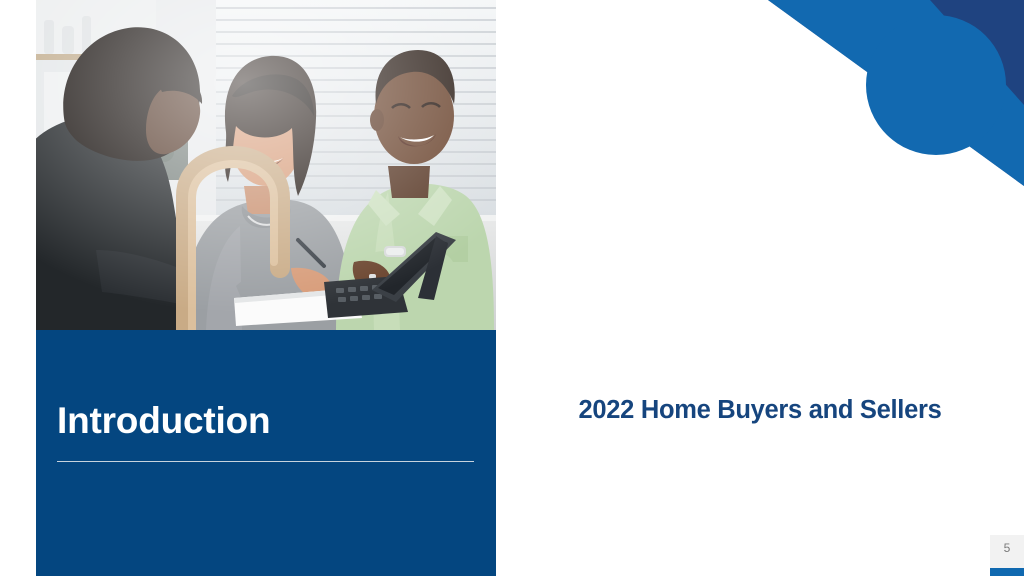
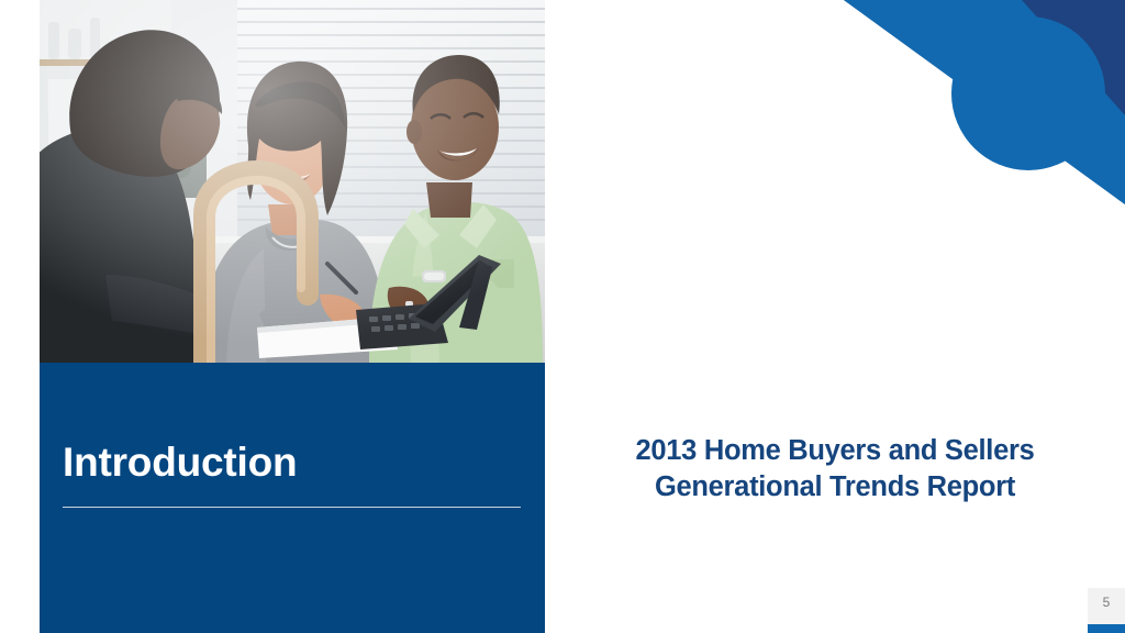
  Introduction
- 2022 Home Buyers and Sellers
+ 2013 Home Buyers and Sellers
+ Generational Trends Report
  5
